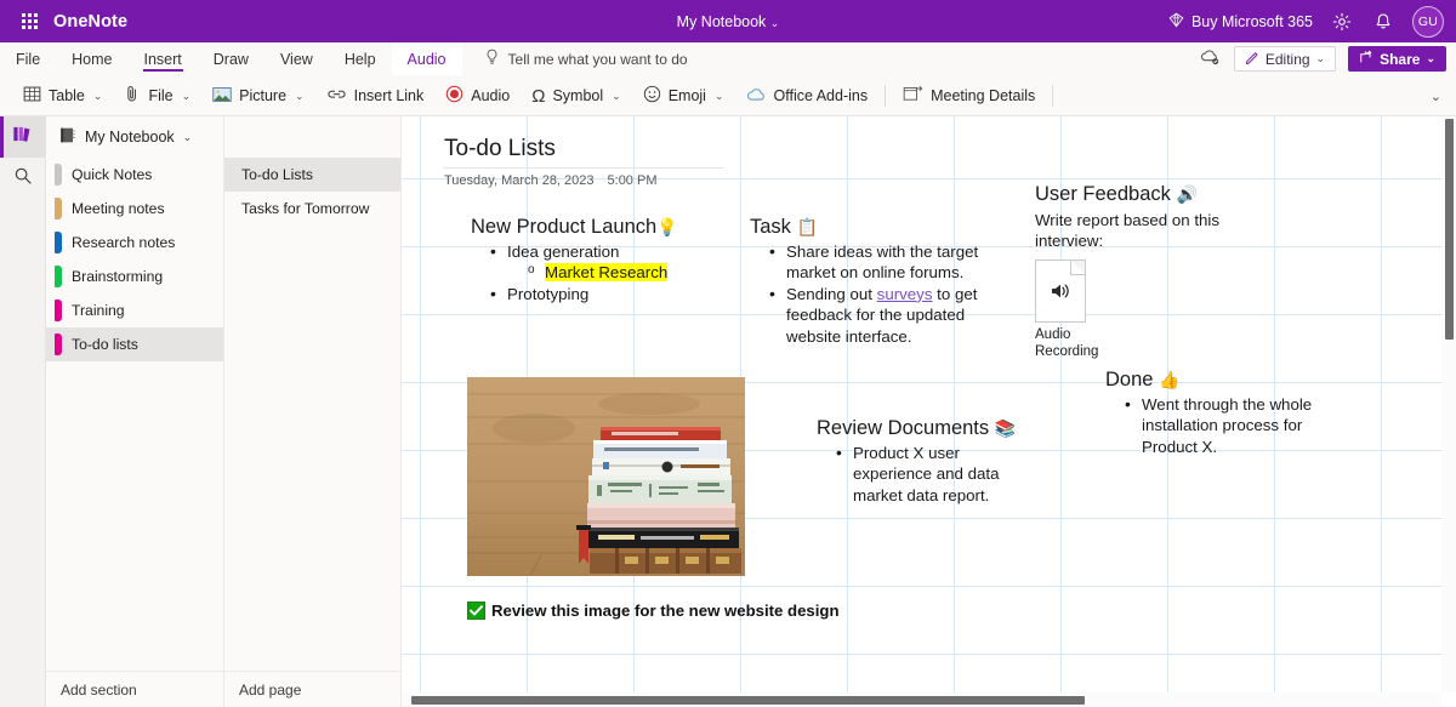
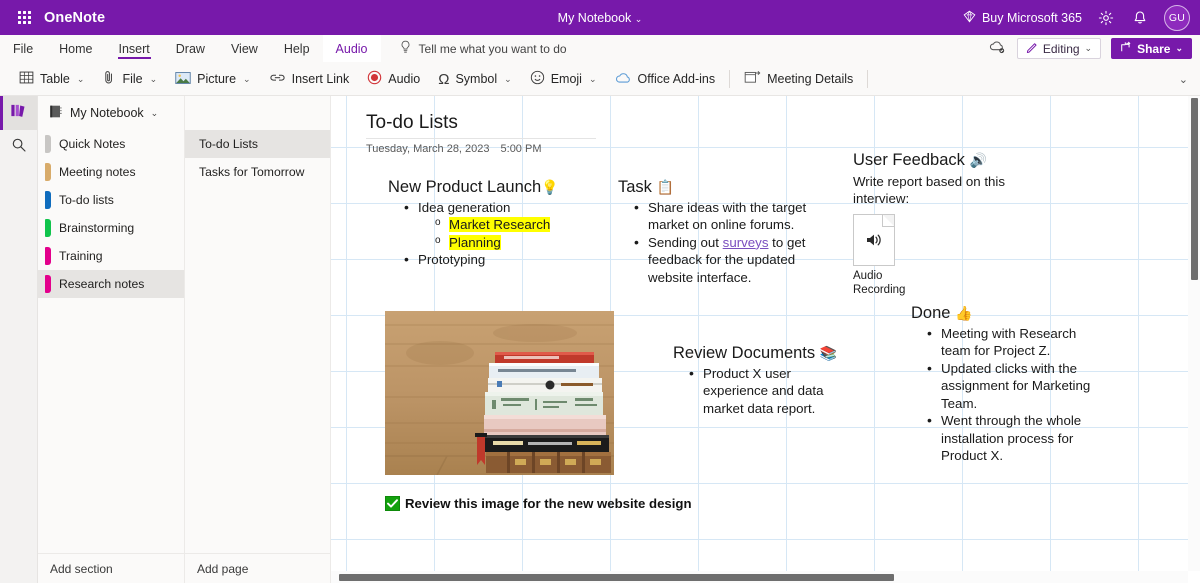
  OneNote
  My Notebook ⌄
  Buy Microsoft 365
  GU
  File
  Home
  Insert
  Draw
  View
  Help
  Audio
  Tell me what you want to do
  Editing
  ⌄
  Share
  ⌄
  Table
  ⌄
  File
  ⌄
  Picture
  ⌄
  Insert Link
  Audio
  Ω
  Symbol
  ⌄
  Emoji
  ⌄
  Office Add-ins
  Meeting Details
  ⌄
  My Notebook
  ⌄
  Quick Notes
  Meeting notes
- Research notes
+ To-do lists
  Brainstorming
  Training
- To-do lists
+ Research notes
  Add section
  To-do Lists
  Tasks for Tomorrow
  Add page
  To-do Lists
  Tuesday, March 28, 2023
  5:00 PM
  New Product Launch💡
  Idea generation
  Market Research
+ Planning
  Prototyping
  Task 📋
  Share ideas with the target market on online forums.
  Sending out surveys to get feedback for the updated website interface.
  User Feedback 🔊
  Write report based on this interview:
  Audio Recording
  Done 👍
+ Meeting with Research team for Project Z.
+ Updated clicks with the assignment for Marketing Team.
  Went through the whole installation process for Product X.
  Review Documents 📚
  Product X user experience and data market data report.
  Review this image for the new website design
